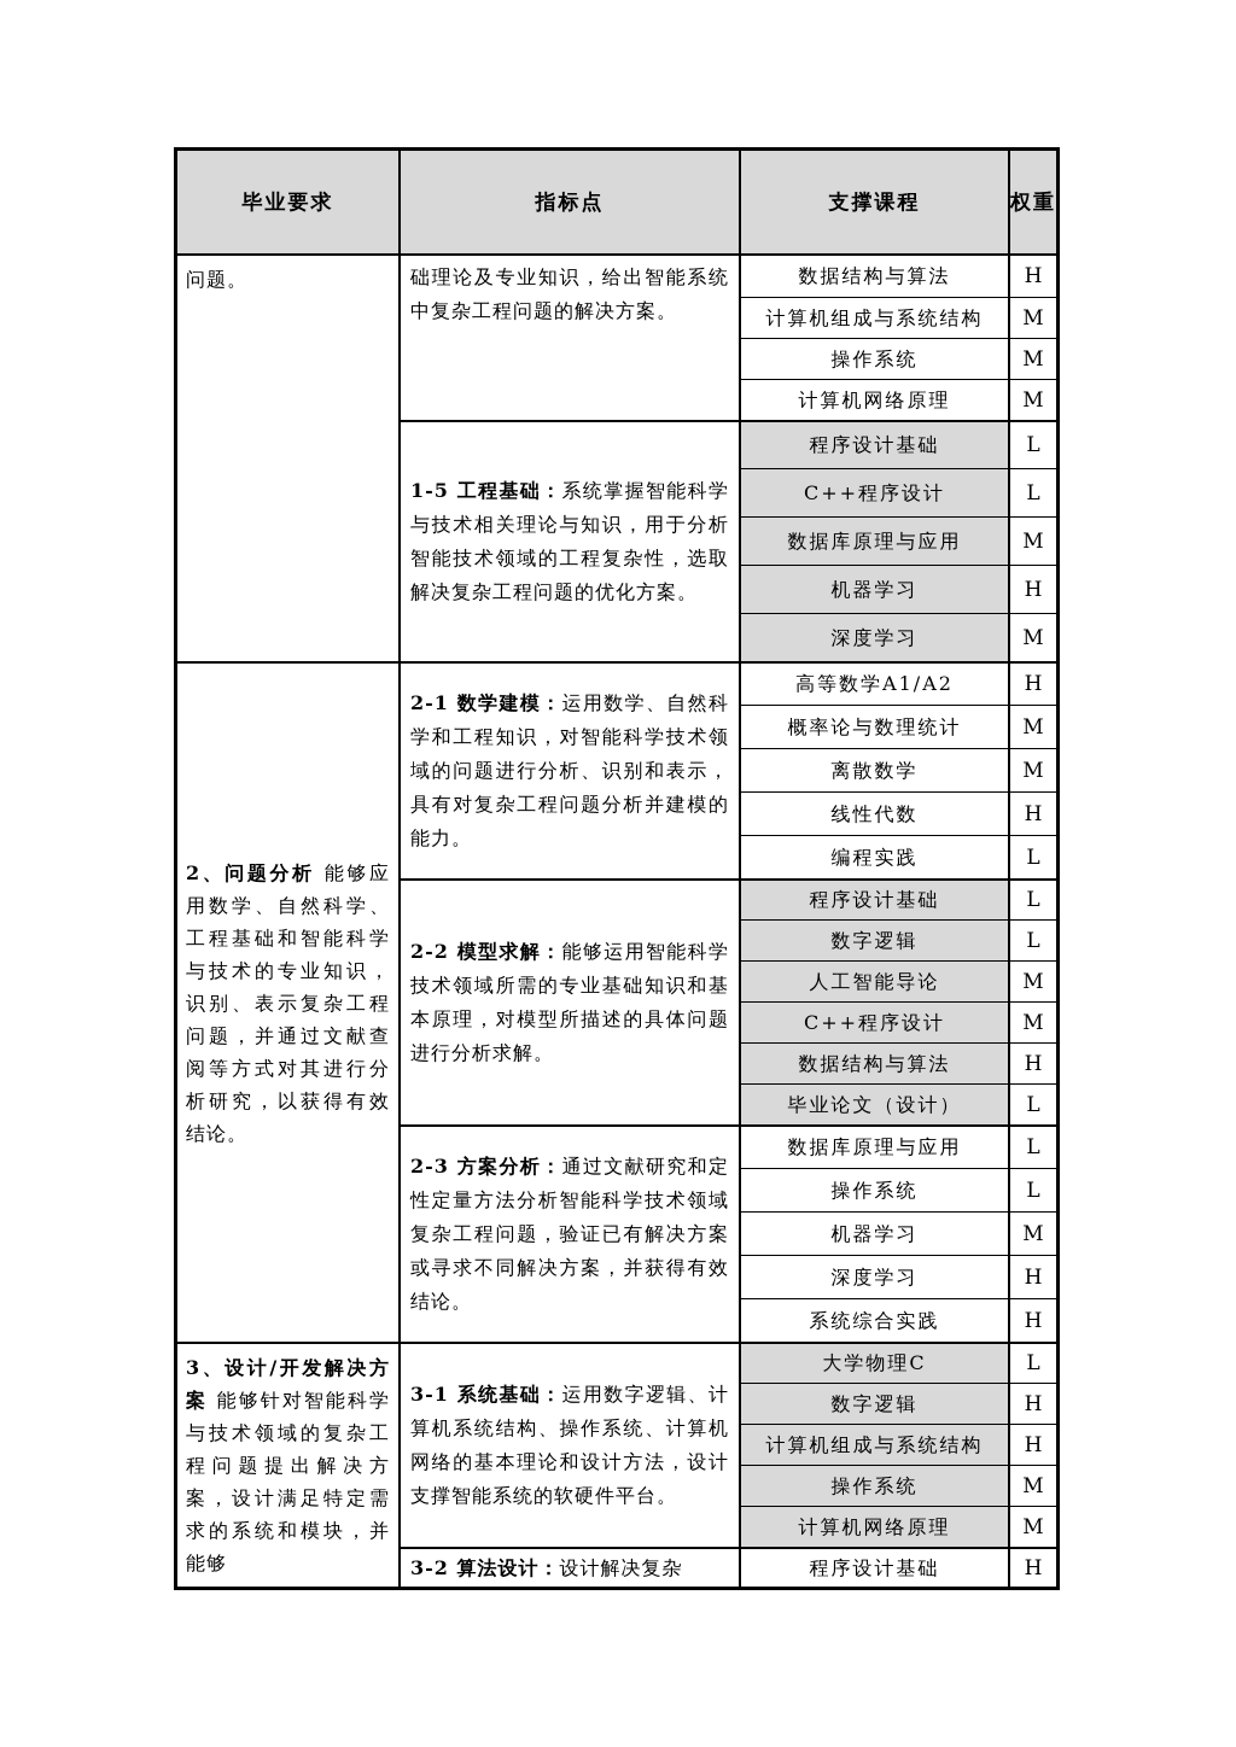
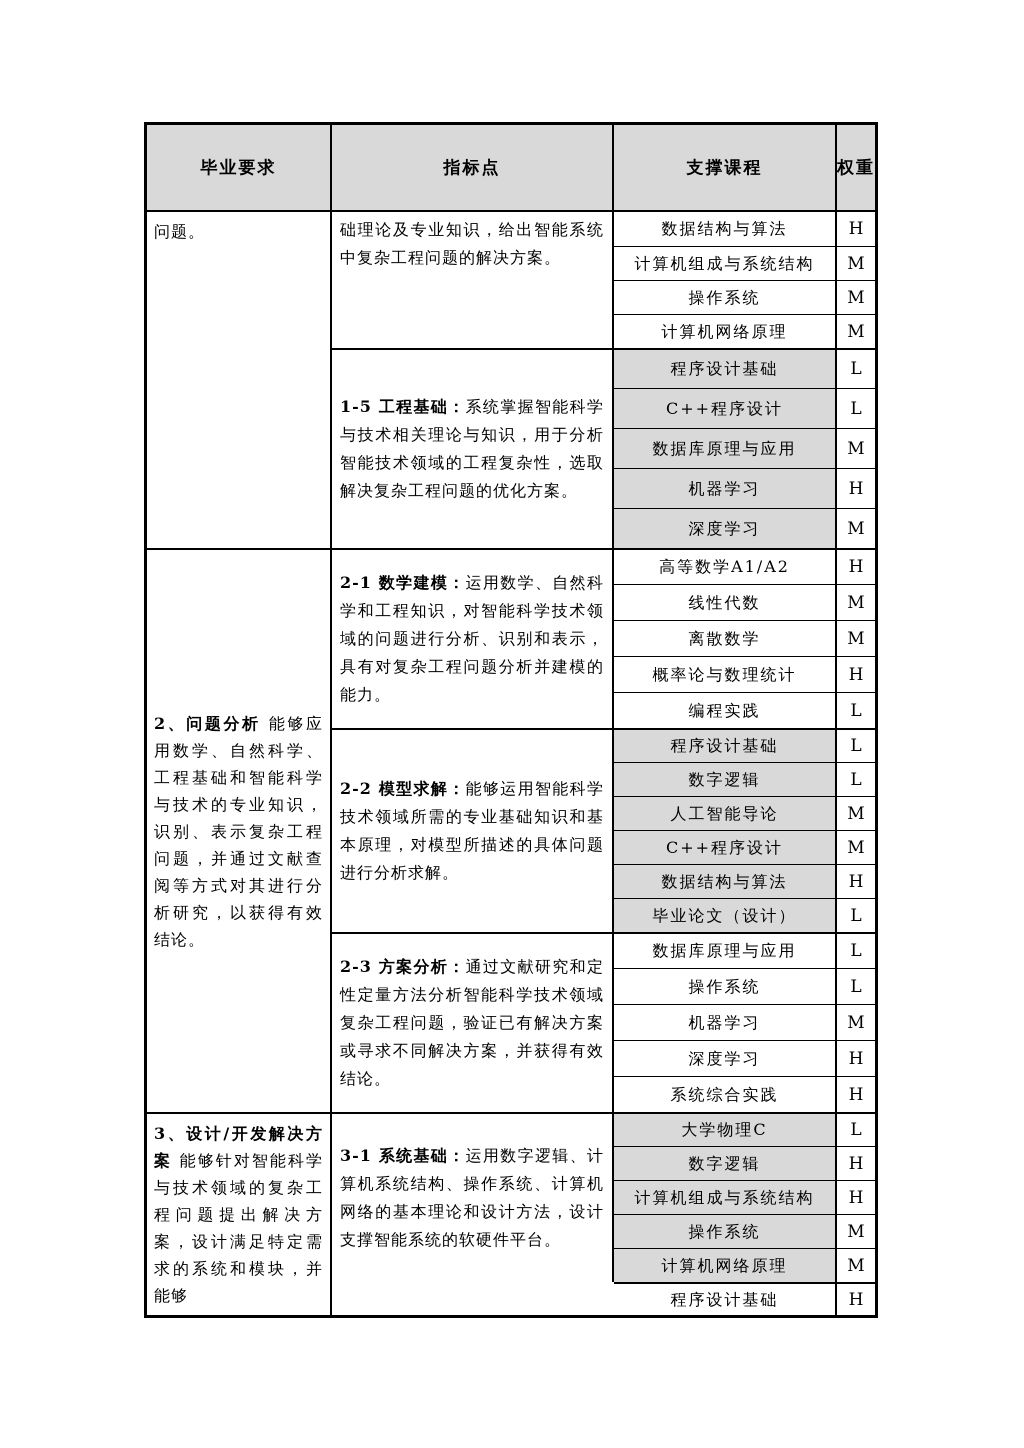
  毕业要求
  指标点
  支撑课程
  权重
  问题。
  2、问题分析 能够应用数学、自然科学、工程基础和智能科学与技术的专业知识，识别、表示复杂工程问题，并通过文献查阅等方式对其进行分析研究，以获得有效结论。
  3、设计/开发解决方案 能够针对智能科学与技术领域的复杂工程问题提出解决方案，设计满足特定需求的系统和模块，并能够
  础理论及专业知识，给出智能系统中复杂工程问题的解决方案。
  1-5 工程基础：系统掌握智能科学与技术相关理论与知识，用于分析智能技术领域的工程复杂性，选取解决复杂工程问题的优化方案。
  2-1 数学建模：运用数学、自然科学和工程知识，对智能科学技术领域的问题进行分析、识别和表示，具有对复杂工程问题分析并建模的能力。
  2-2 模型求解：能够运用智能科学技术领域所需的专业基础知识和基本原理，对模型所描述的具体问题进行分析求解。
  2-3 方案分析：通过文献研究和定性定量方法分析智能科学技术领域复杂工程问题，验证已有解决方案或寻求不同解决方案，并获得有效结论。
  3-1 系统基础：运用数字逻辑、计算机系统结构、操作系统、计算机网络的基本理论和设计方法，设计支撑智能系统的软硬件平台。
- 3-2 算法设计：设计解决复杂
  数据结构与算法
  H
  计算机组成与系统结构
  M
  操作系统
  M
  计算机网络原理
  M
  程序设计基础
  L
  C++程序设计
  L
  数据库原理与应用
  M
  机器学习
  H
  深度学习
  M
  高等数学A1/A2
  H
- 概率论与数理统计
+ 线性代数
  M
  离散数学
  M
- 线性代数
+ 概率论与数理统计
  H
  编程实践
  L
  程序设计基础
  L
  数字逻辑
  L
  人工智能导论
  M
  C++程序设计
  M
  数据结构与算法
  H
  毕业论文（设计）
  L
  数据库原理与应用
  L
  操作系统
  L
  机器学习
  M
  深度学习
  H
  系统综合实践
  H
  大学物理C
  L
  数字逻辑
  H
  计算机组成与系统结构
  H
  操作系统
  M
  计算机网络原理
  M
  程序设计基础
  H
